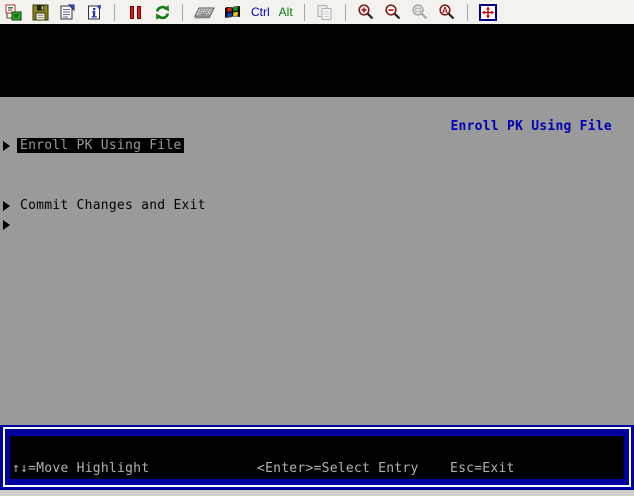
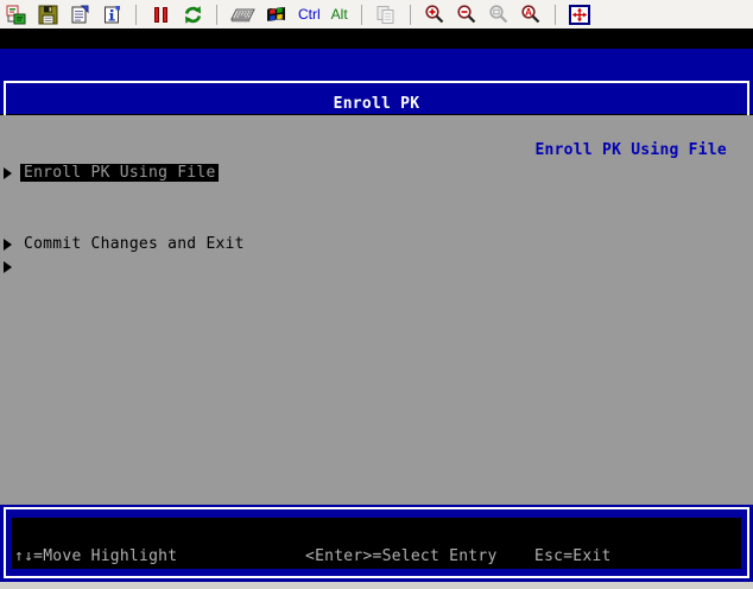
  Ctrl
  Alt
  A
+ Enroll PK
  Enroll PK Using File
  Enroll PK Using File
  Commit Changes and Exit
  ↑↓=Move Highlight
  <Enter>=Select Entry
  Esc=Exit
